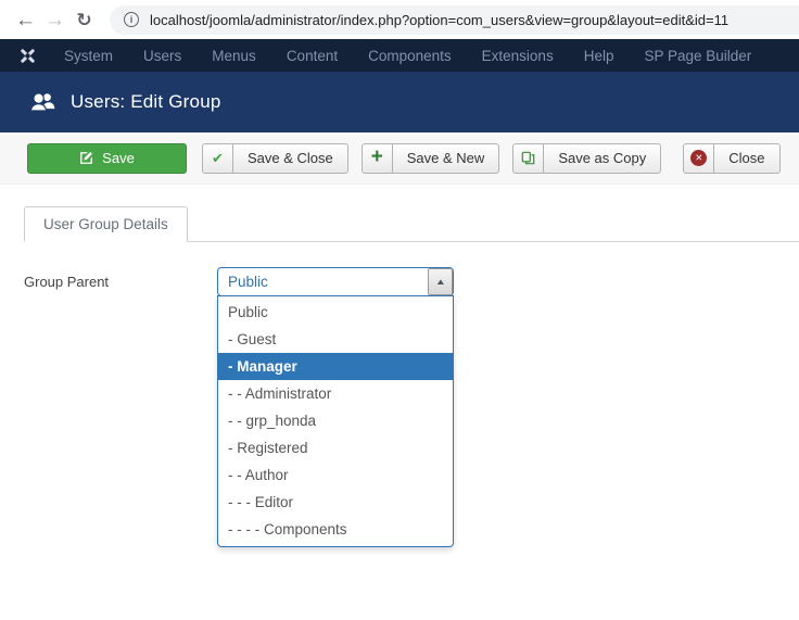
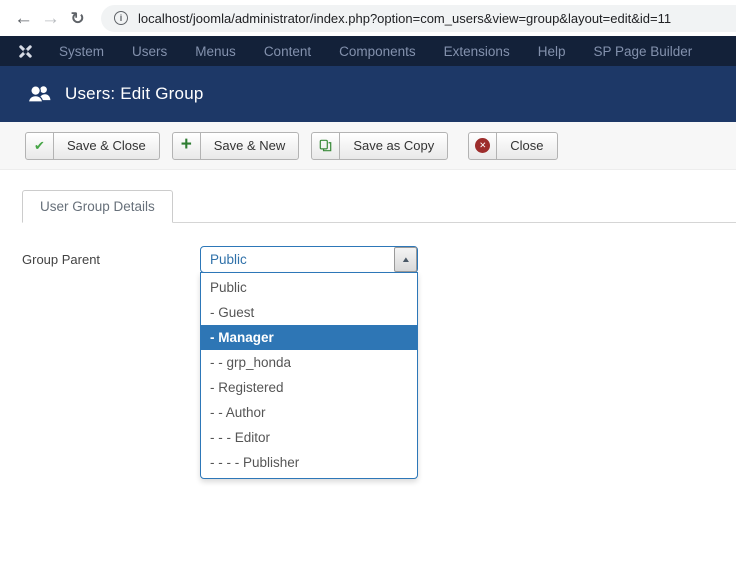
  ←
  →
  ↻
  i
  localhost/joomla/administrator/index.php?option=com_users&view=group&layout=edit&id=11
  System
  Users
  Menus
  Content
  Components
  Extensions
  Help
  SP Page Builder
  Users: Edit Group
- Save
  ✔
  Save & Close
  +
  Save & New
  Save as Copy
  ✕
  Close
  User Group Details
  Group Parent
  Public
  ▲
  Public
  - Guest
  - Manager
- - - Administrator
  - - grp_honda
  - Registered
  - - Author
  - - - Editor
- - - - - Components
+ - - - - Publisher
